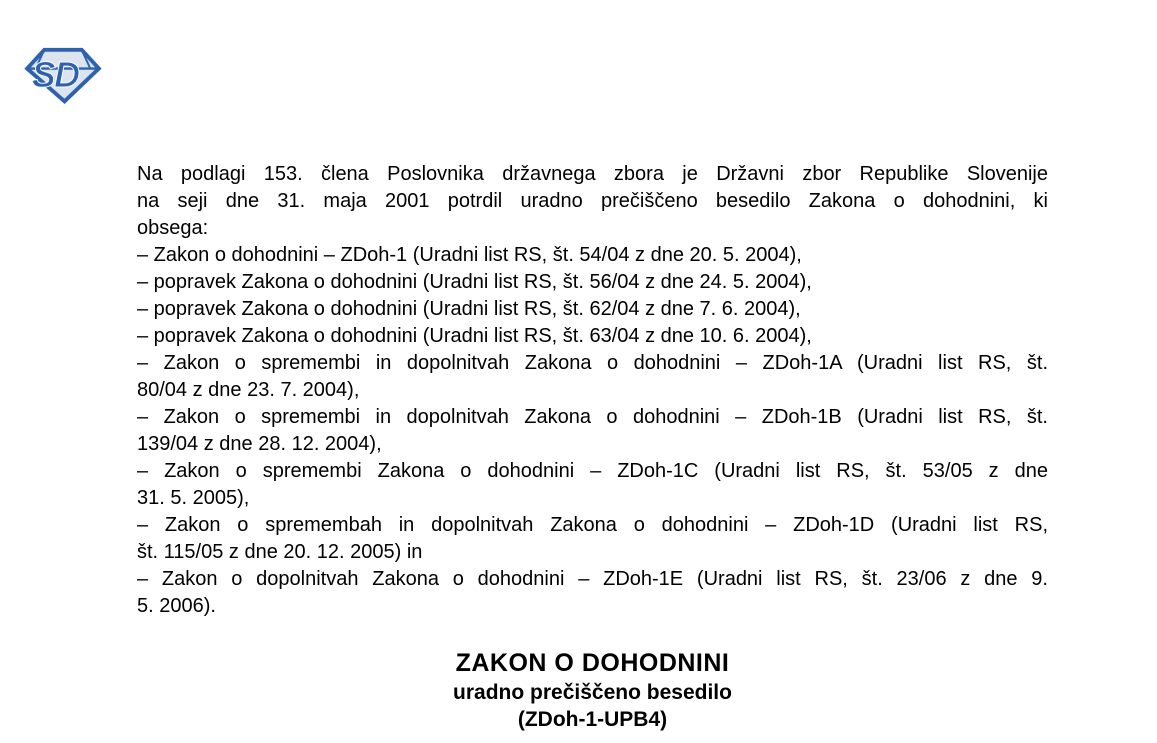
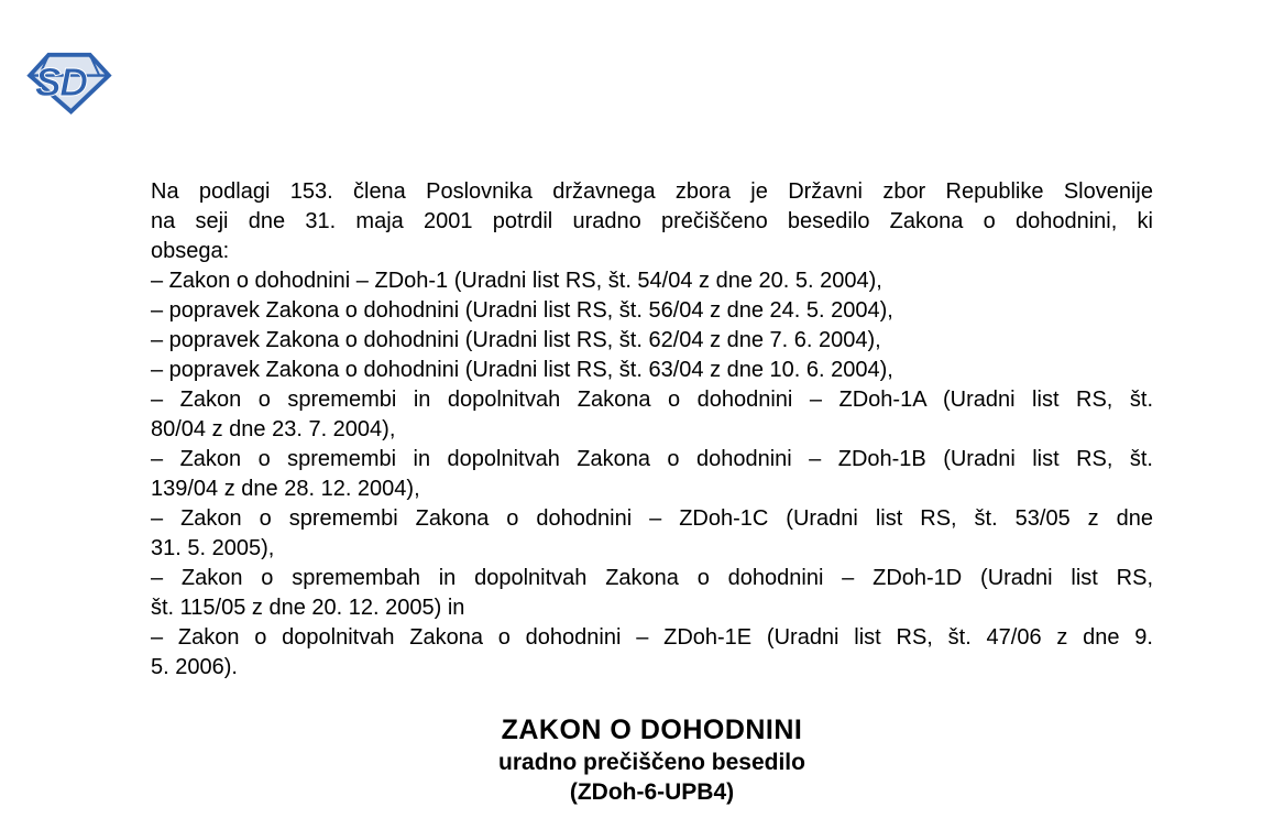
  SD
  Na podlagi 153. člena Poslovnika državnega zbora je Državni zbor Republike Slovenije
  na seji dne 31. maja 2001 potrdil uradno prečiščeno besedilo Zakona o dohodnini, ki
  obsega:
  – Zakon o dohodnini – ZDoh-1 (Uradni list RS, št. 54/04 z dne 20. 5. 2004),
  – popravek Zakona o dohodnini (Uradni list RS, št. 56/04 z dne 24. 5. 2004),
  – popravek Zakona o dohodnini (Uradni list RS, št. 62/04 z dne 7. 6. 2004),
  – popravek Zakona o dohodnini (Uradni list RS, št. 63/04 z dne 10. 6. 2004),
  – Zakon o spremembi in dopolnitvah Zakona o dohodnini – ZDoh-1A (Uradni list RS, št.
  80/04 z dne 23. 7. 2004),
  – Zakon o spremembi in dopolnitvah Zakona o dohodnini – ZDoh-1B (Uradni list RS, št.
  139/04 z dne 28. 12. 2004),
  – Zakon o spremembi Zakona o dohodnini – ZDoh-1C (Uradni list RS, št. 53/05 z dne
  31. 5. 2005),
  – Zakon o spremembah in dopolnitvah Zakona o dohodnini – ZDoh-1D (Uradni list RS,
  št. 115/05 z dne 20. 12. 2005) in
- – Zakon o dopolnitvah Zakona o dohodnini – ZDoh-1E (Uradni list RS, št. 23/06 z dne 9.
+ – Zakon o dopolnitvah Zakona o dohodnini – ZDoh-1E (Uradni list RS, št. 47/06 z dne 9.
  5. 2006).
  ZAKON O DOHODNINI
  uradno prečiščeno besedilo
- (ZDoh-1-UPB4)
+ (ZDoh-6-UPB4)
